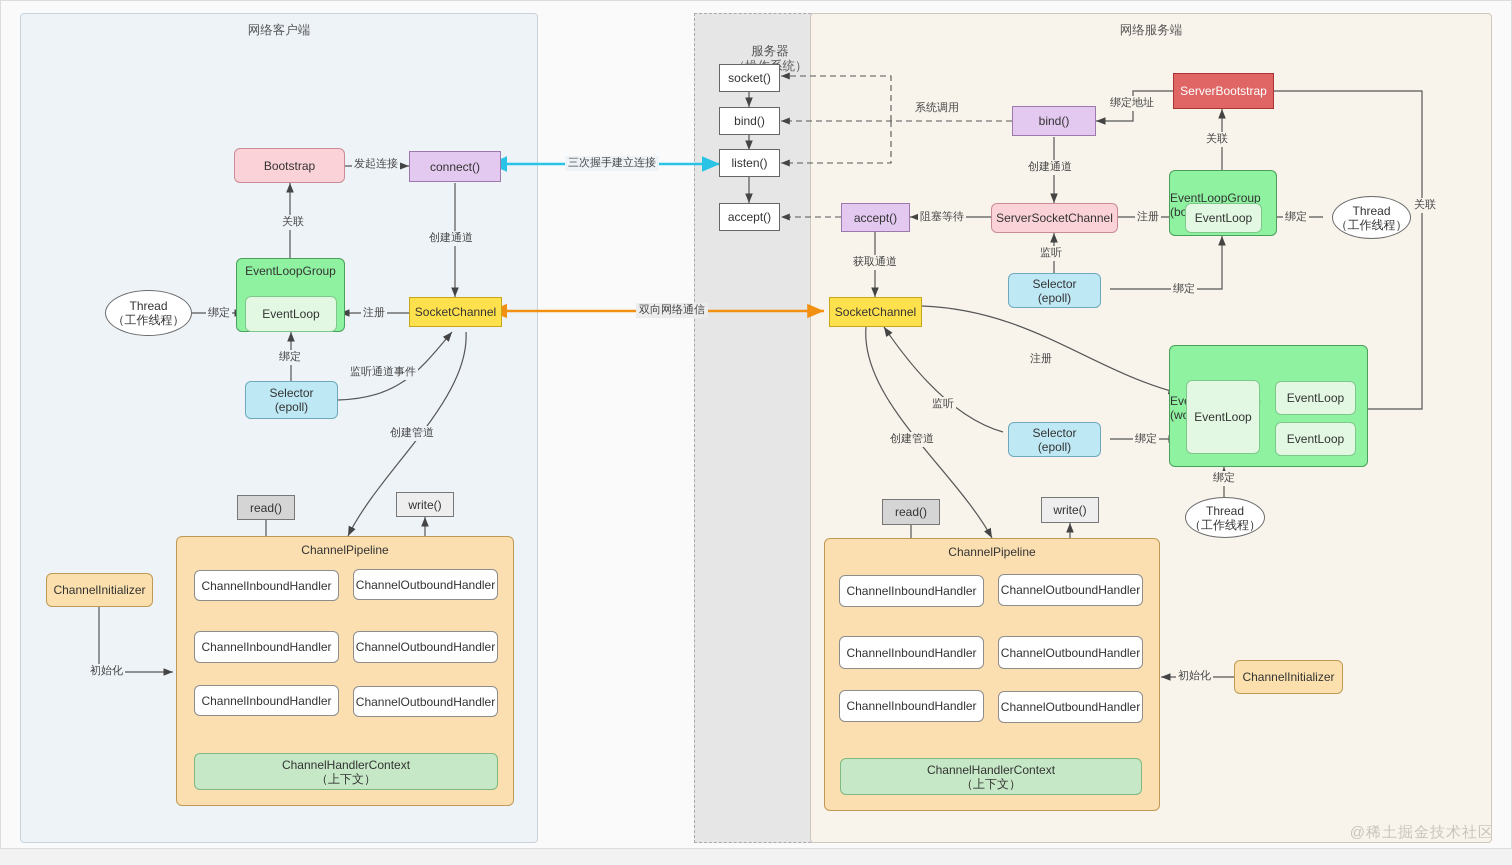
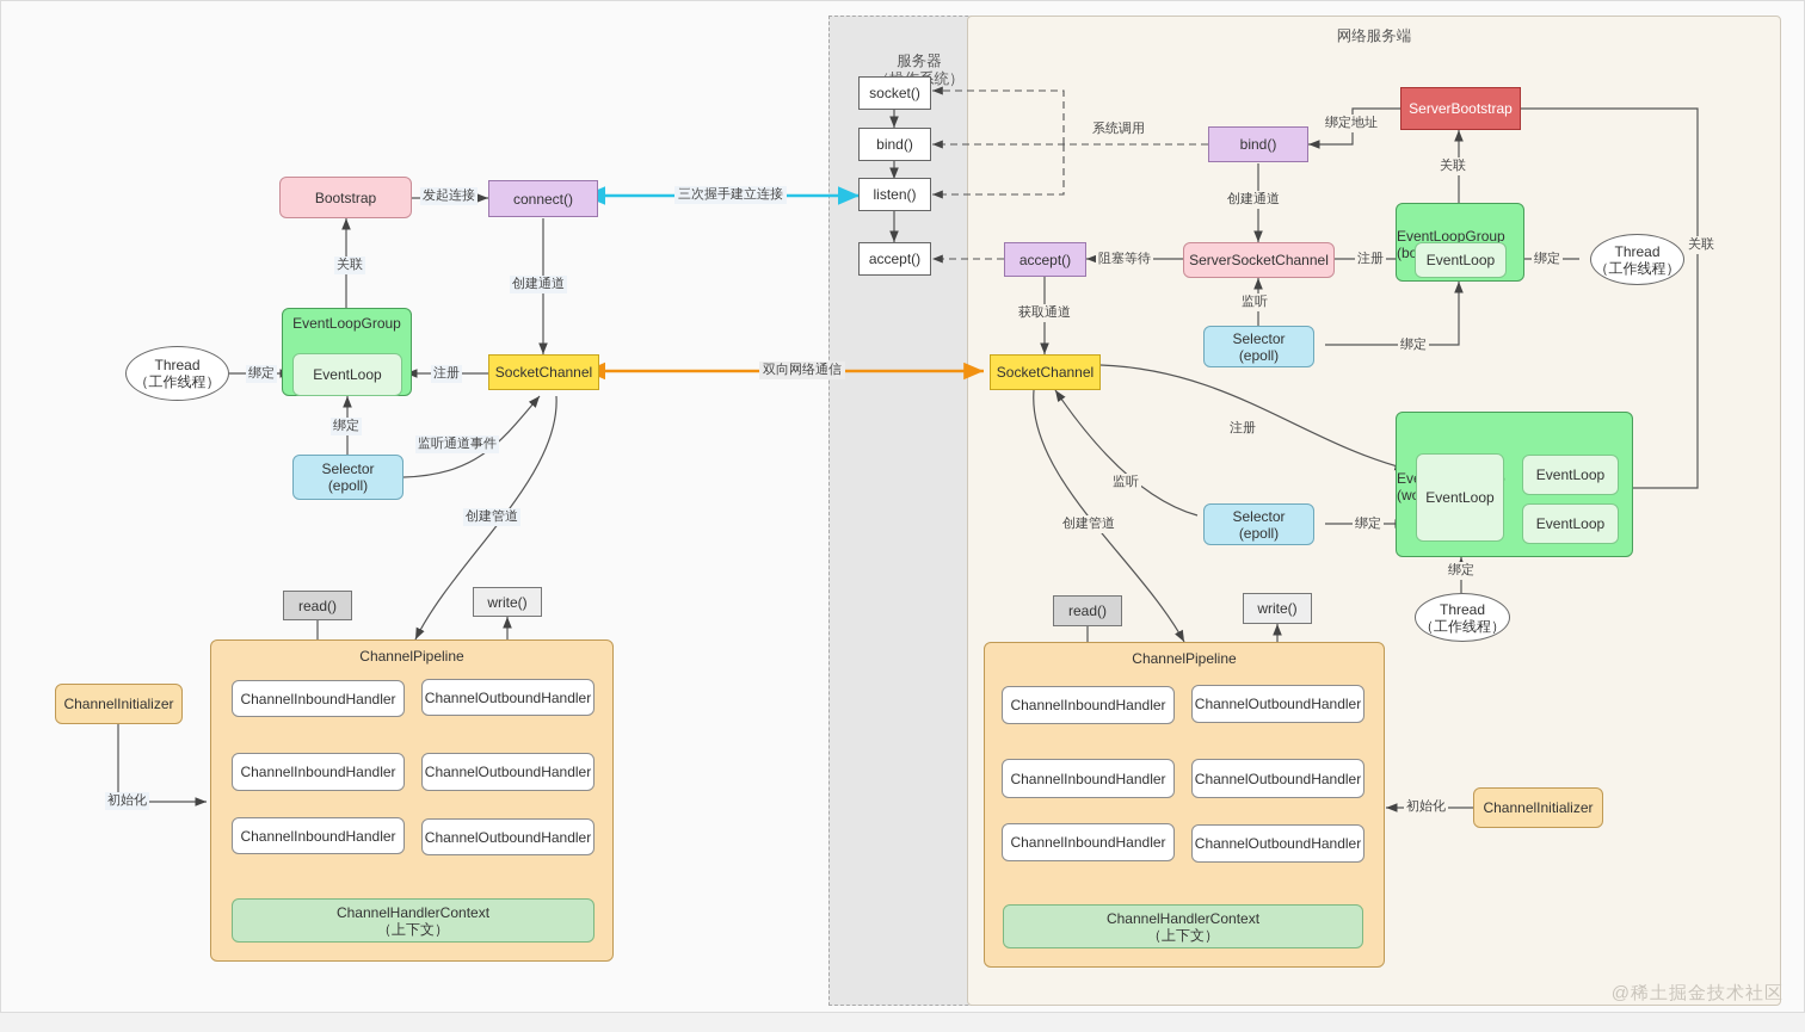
- 网络客户端
  服务器
  网络服务端
  Bootstrap
  connect()
  EventLoopGroup
  EventLoop
  Thread
  （工作线程）
  Selector
  (epoll)
  SocketChannel
  read()
  write()
  ChannelInitializer
  ChannelPipeline
  ChannelInboundHandler
  ChannelInboundHandler
  ChannelInboundHandler
  ChannelOutboundHandler
  ChannelOutboundHandler
  ChannelOutboundHandler
  ChannelHandlerContext
  （上下文）
  发起连接
  关联
  创建通道
  绑定
  注册
  绑定
  监听通道事件
  创建管道
  初始化
  socket()
  bind()
  listen()
  accept()
  ServerBootstrap
  bind()
  accept()
  ServerSocketChannel
  SocketChannel
  EventLoopGroup
  EventLoop
  Thread
  （工作线程）
  Selector
  (epoll)
  EventLoop
  EventLoop
  EventLoop
  Thread
  （工作线程）
  Selector
  (epoll)
  read()
  write()
  ChannelInitializer
  ChannelPipeline
  ChannelInboundHandler
  ChannelInboundHandler
  ChannelInboundHandler
  ChannelOutboundHandler
  ChannelOutboundHandler
  ChannelOutboundHandler
  ChannelHandlerContext
  （上下文）
  系统调用
  绑定地址
  关联
  关联
  创建通道
  阻塞等待
  注册
  绑定
  监听
  绑定
  获取通道
  注册
  监听
  绑定
  绑定
  创建管道
  初始化
  三次握手建立连接
  双向网络通信
  @稀土掘金技术社区
